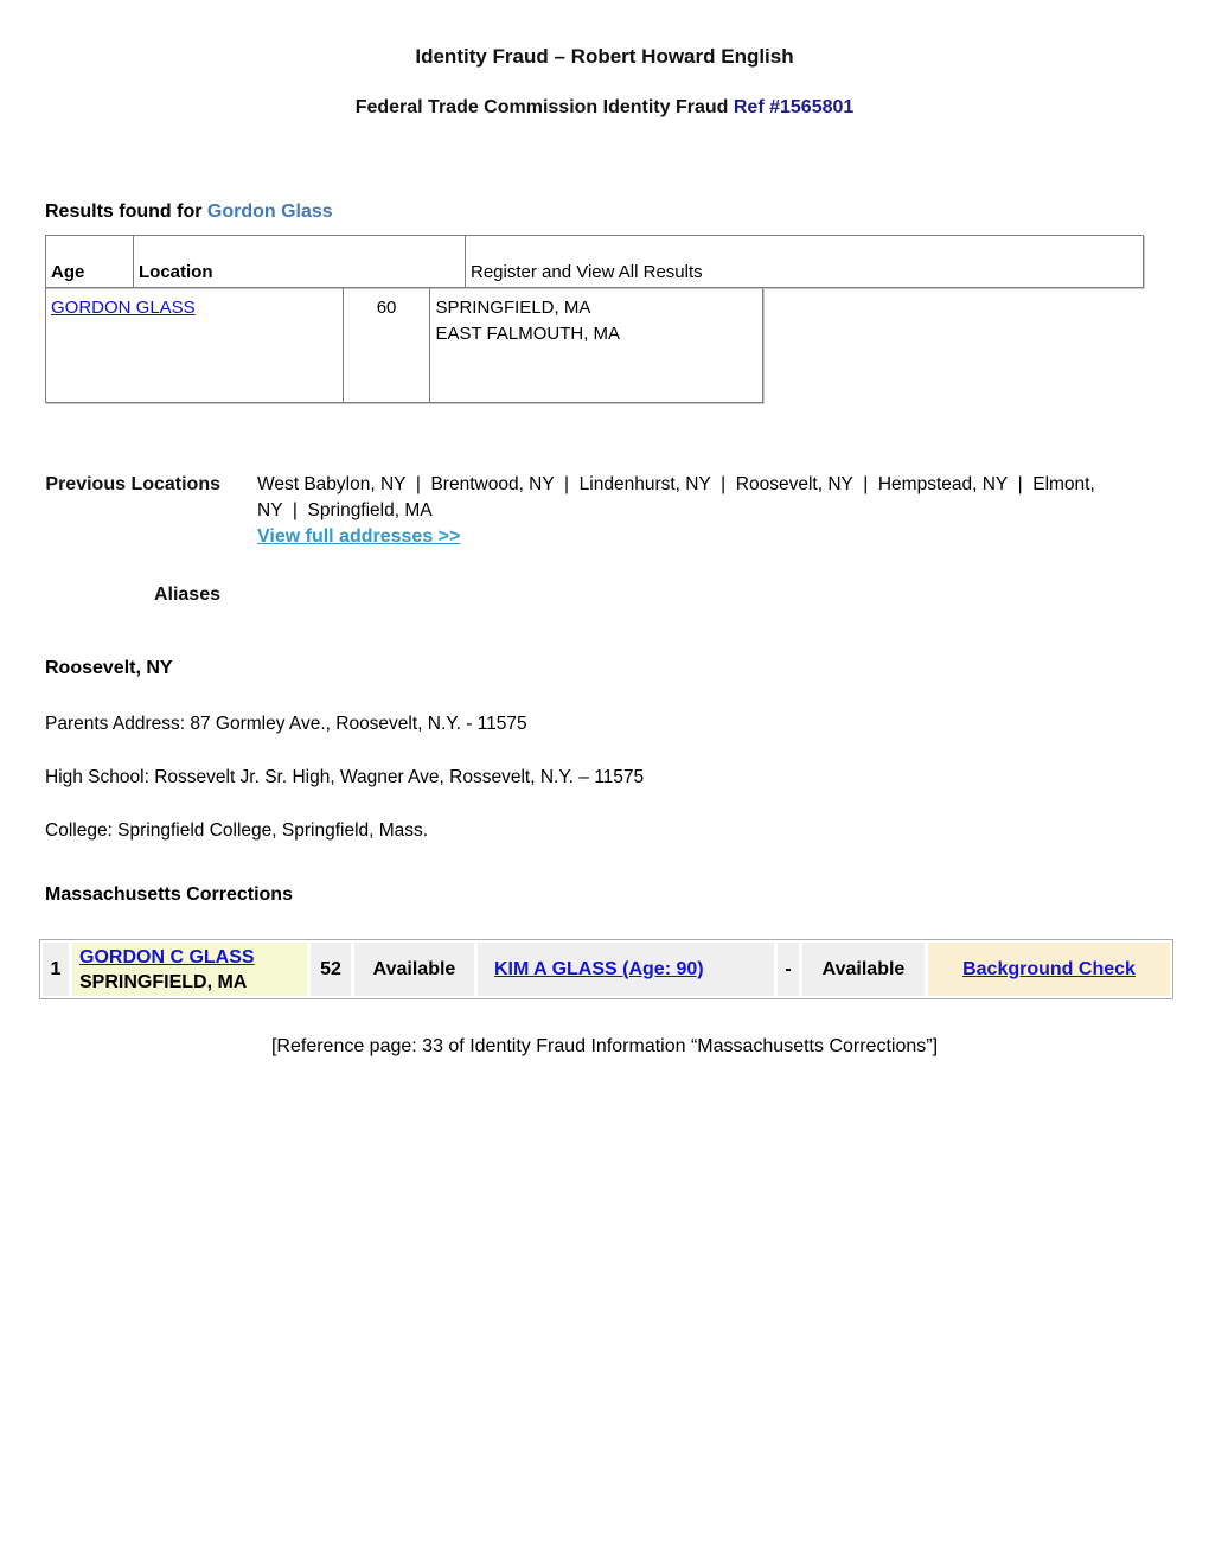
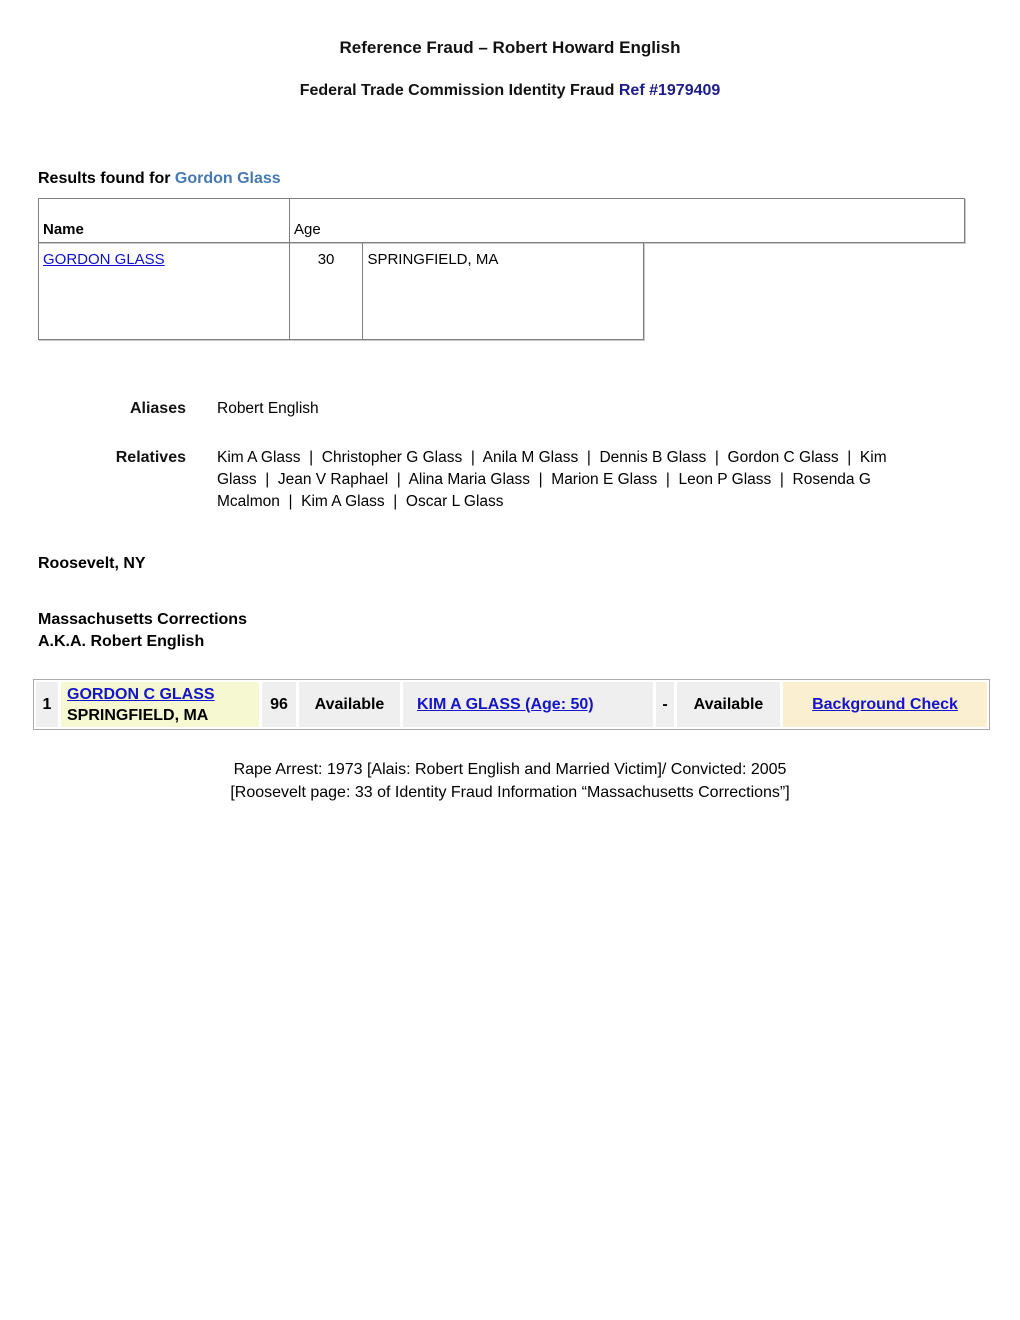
- Identity Fraud – Robert Howard English
+ Reference Fraud – Robert Howard English
- Federal Trade Commission Identity Fraud Ref #1565801
+ Federal Trade Commission Identity Fraud Ref #1979409
  Results found for Gordon Glass
+ Name
  Age
- Location
- Register and View All Results
  GORDON GLASS
- 60
+ 30
  SPRINGFIELD, MA
- EAST FALMOUTH, MA
- Previous Locations
- West Babylon, NY | Brentwood, NY | Lindenhurst, NY | Roosevelt, NY | Hempstead, NY | Elmont, NY | Springfield, MA View full addresses >>
  Aliases
+ Robert English
+ Relatives
+ Kim A Glass | Christopher G Glass | Anila M Glass | Dennis B Glass | Gordon C Glass | Kim Glass | Jean V Raphael | Alina Maria Glass | Marion E Glass | Leon P Glass | Rosenda G Mcalmon | Kim A Glass | Oscar L Glass
  Roosevelt, NY
- Parents Address: 87 Gormley Ave., Roosevelt, N.Y. - 11575
- High School: Rossevelt Jr. Sr. High, Wagner Ave, Rossevelt, N.Y. – 11575
- College: Springfield College, Springfield, Mass.
  Massachusetts Corrections
+ A.K.A. Robert English
  1
  GORDON C GLASS
  SPRINGFIELD, MA
- 52
+ 96
  Available
- KIM A GLASS (Age: 90)
+ KIM A GLASS (Age: 50)
  -
  Available
  Background Check
+ Rape Arrest: 1973 [Alais: Robert English and Married Victim]/ Convicted: 2005
- [Reference page: 33 of Identity Fraud Information “Massachusetts Corrections”]
+ [Roosevelt page: 33 of Identity Fraud Information “Massachusetts Corrections”]
